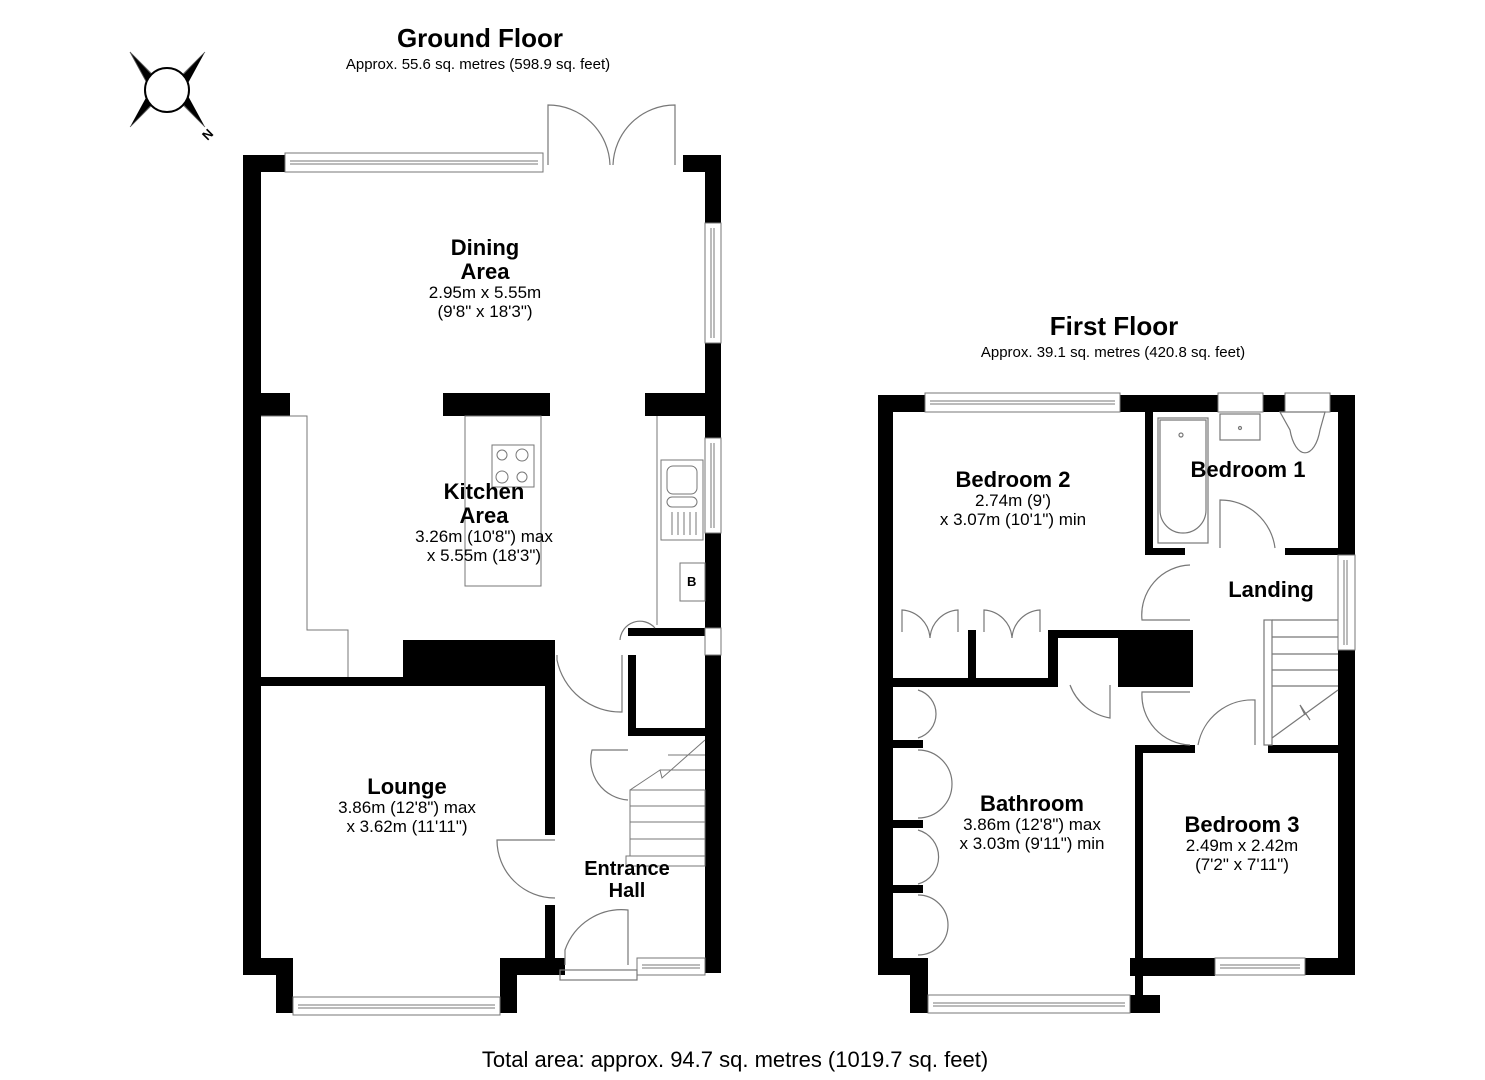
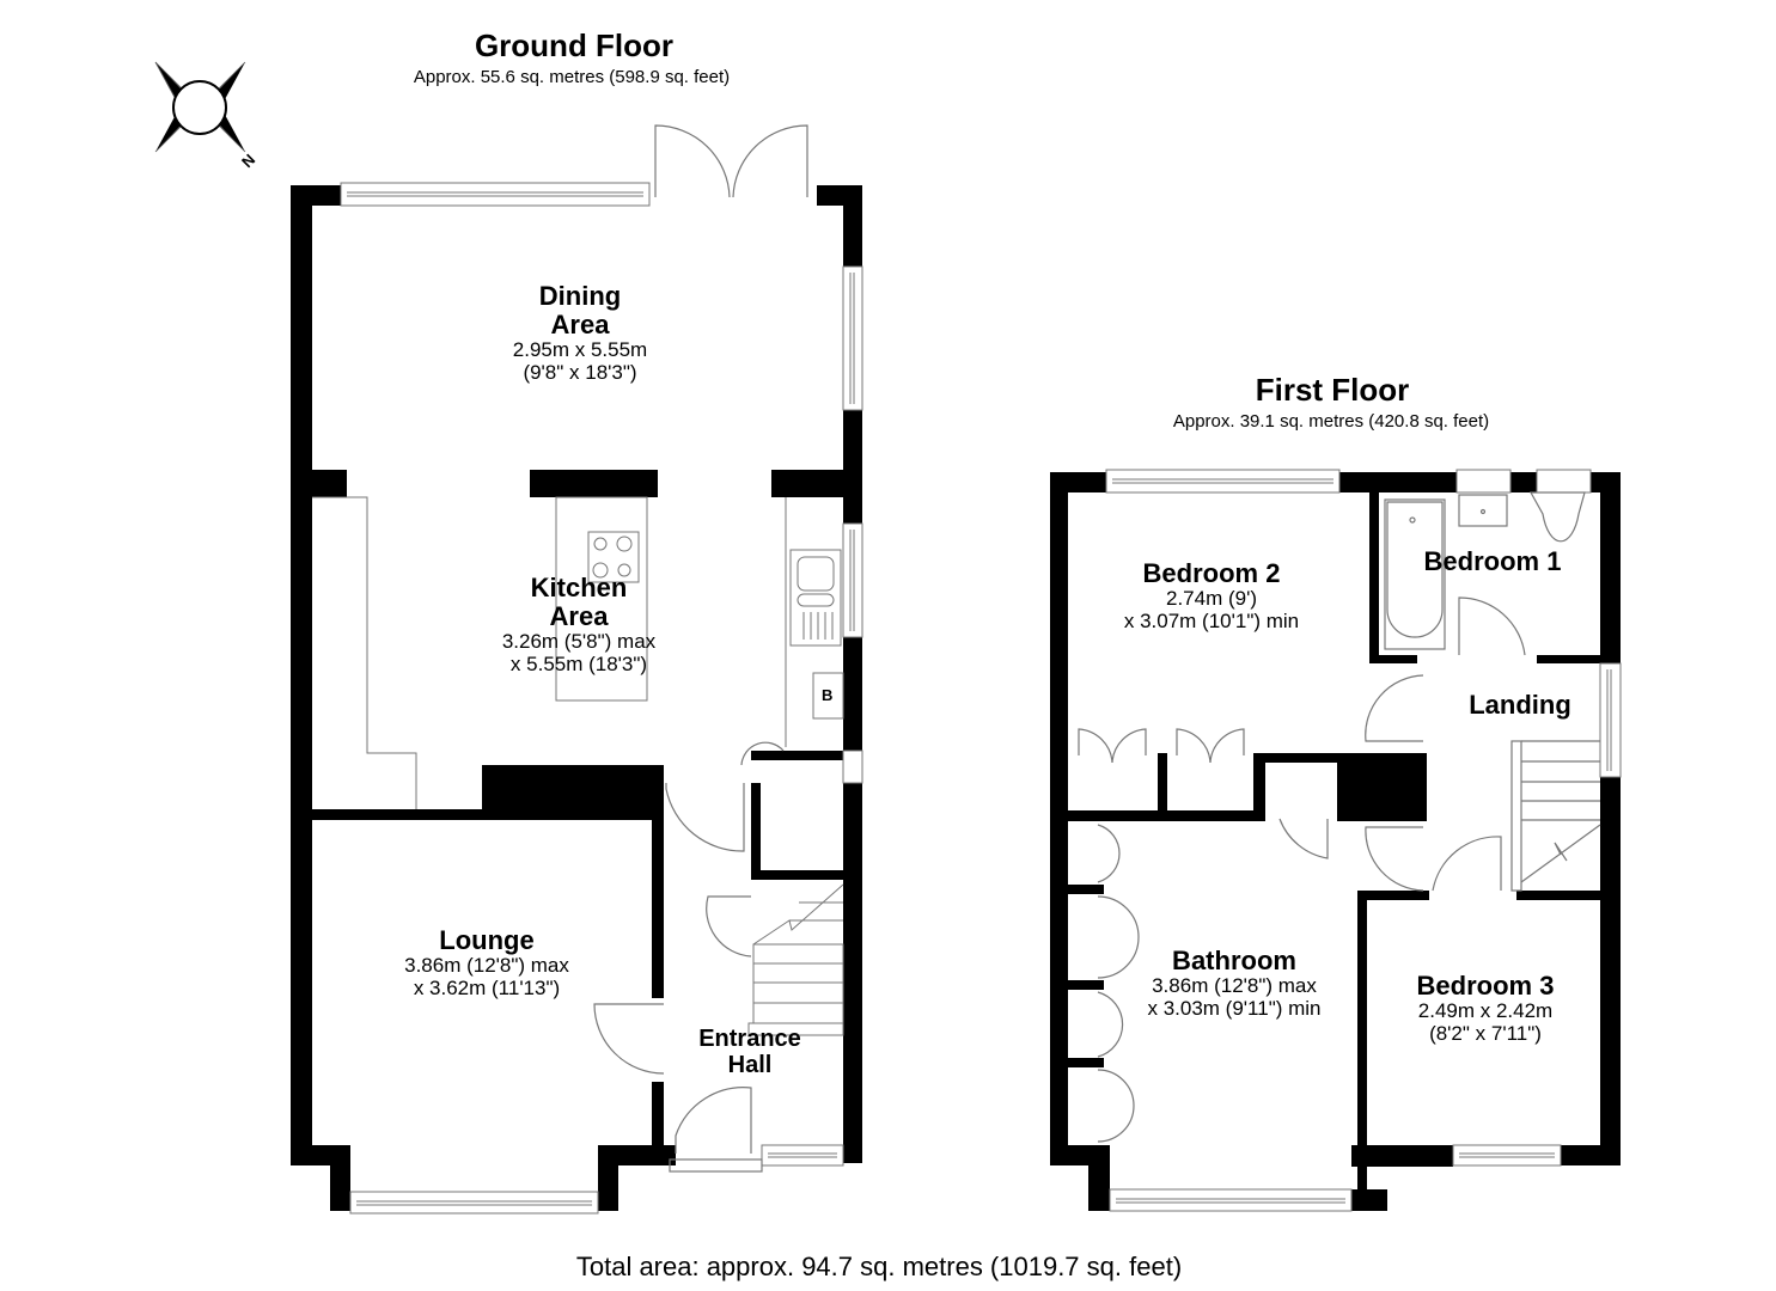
  Ground Floor
  Approx. 55.6 sq. metres (598.9 sq. feet)
  Dining
  Area
  2.95m x 5.55m
  (9'8" x 18'3")
  Kitchen
  Area
- 3.26m (10'8") max
+ 3.26m (5'8") max
  x 5.55m (18'3")
  B
  Lounge
  3.86m (12'8") max
- x 3.62m (11'11")
+ x 3.62m (11'13")
  Entrance
  Hall
  First Floor
  Approx. 39.1 sq. metres (420.8 sq. feet)
  Bedroom 2
  2.74m (9')
  x 3.07m (10'1") min
  Bedroom 1
  Landing
  Bathroom
  3.86m (12'8") max
  x 3.03m (9'11") min
  Bedroom 3
  2.49m x 2.42m
- (7'2" x 7'11")
+ (8'2" x 7'11")
  Total area: approx. 94.7 sq. metres (1019.7 sq. feet)
